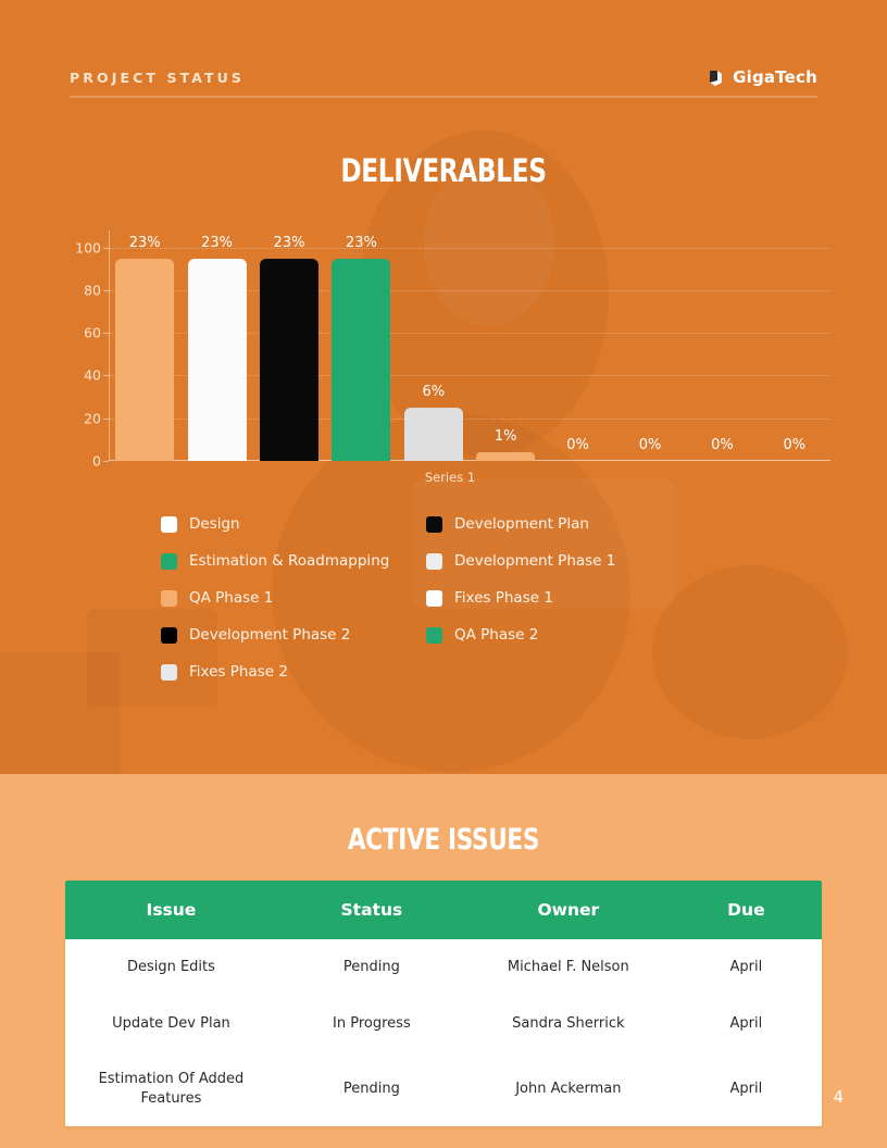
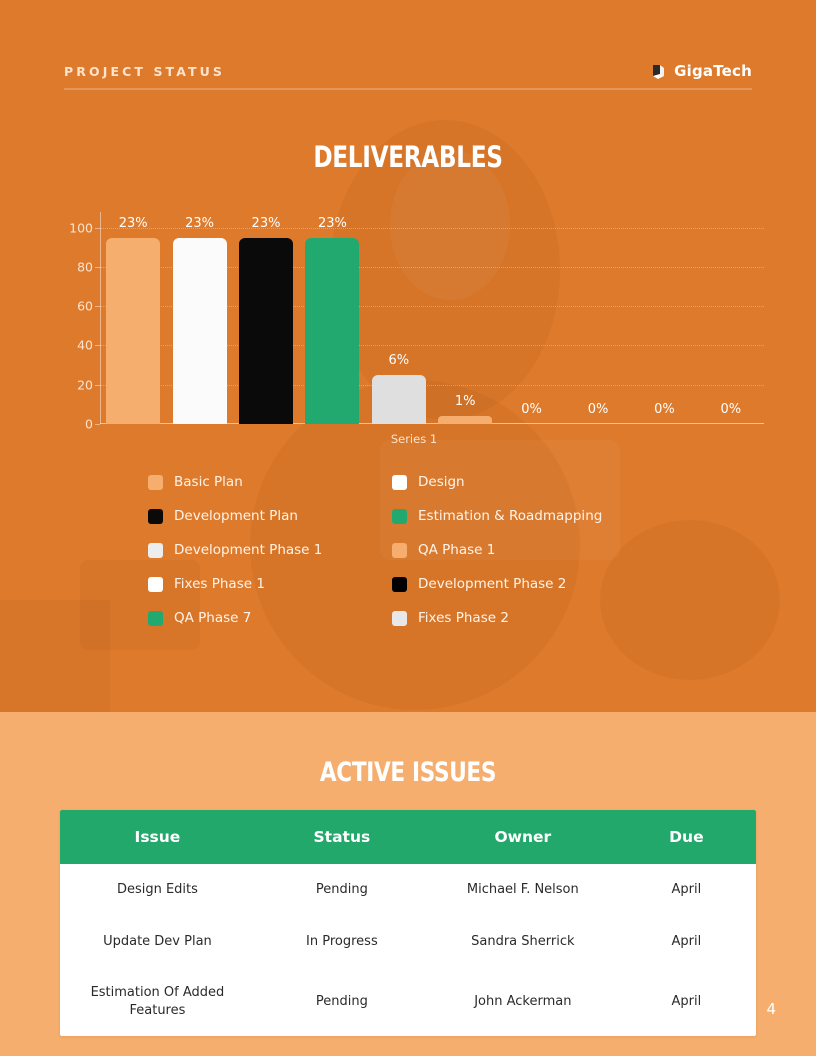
  PROJECT STATUS
  GigaTech
  DELIVERABLES
  0
  20
  40
  60
  80
  100
  23%
  23%
  23%
  23%
  6%
  1%
  0%
  0%
  0%
  0%
  Series 1
+ Basic Plan
  Design
  Development Plan
  Estimation & Roadmapping
  Development Phase 1
  QA Phase 1
  Fixes Phase 1
  Development Phase 2
- QA Phase 2
+ QA Phase 7
  Fixes Phase 2
  ACTIVE ISSUES
  Issue	Status	Owner	Due
  Design Edits	Pending	Michael F. Nelson	April
  Update Dev Plan	In Progress	Sandra Sherrick	April
  Estimation Of Added Features	Pending	John Ackerman	April
  4
